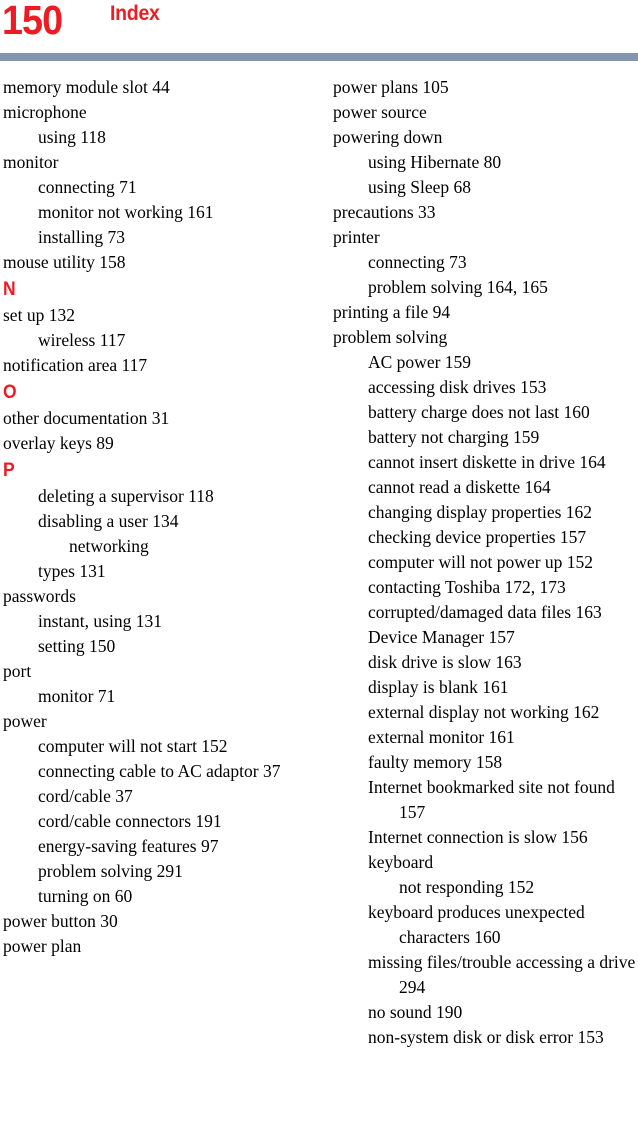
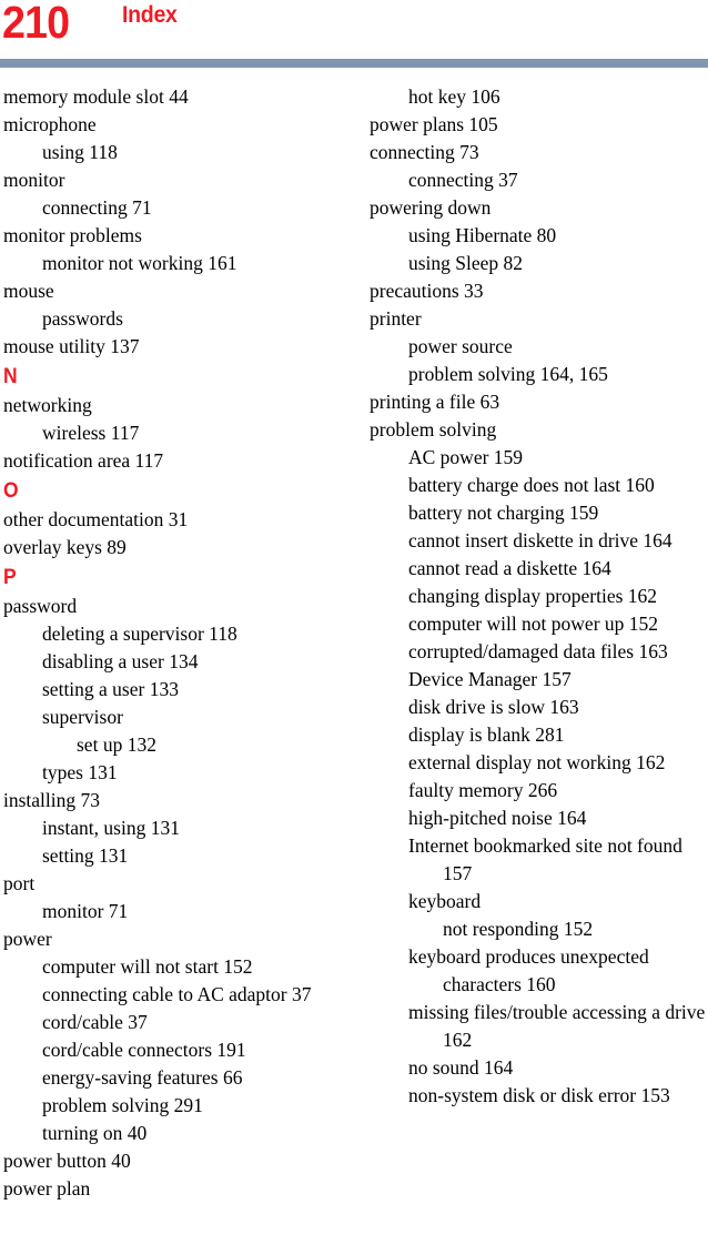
- 150
+ 210
  Index
  memory module slot 44
  microphone
  using 118
  monitor
  connecting 71
+ monitor problems
  monitor not working 161
+ mouse
- installing 73
+ passwords
- mouse utility 158
+ mouse utility 137
  N
- set up 132
+ networking
  wireless 117
  notification area 117
  O
  other documentation 31
  overlay keys 89
  P
+ password
  deleting a supervisor 118
  disabling a user 134
+ setting a user 133
+ supervisor
- networking
+ set up 132
  types 131
- passwords
+ installing 73
  instant, using 131
- setting 150
+ setting 131
  port
  monitor 71
  power
  computer will not start 152
  connecting cable to AC adaptor 37
  cord/cable 37
  cord/cable connectors 191
- energy-saving features 97
+ energy-saving features 66
  problem solving 291
- turning on 60
+ turning on 40
- power button 30
+ power button 40
  power plan
+ hot key 106
  power plans 105
- power source
+ connecting 73
+ connecting 37
  powering down
  using Hibernate 80
- using Sleep 68
+ using Sleep 82
  precautions 33
  printer
- connecting 73
+ power source
  problem solving 164, 165
- printing a file 94
+ printing a file 63
  problem solving
  AC power 159
- accessing disk drives 153
  battery charge does not last 160
  battery not charging 159
  cannot insert diskette in drive 164
  cannot read a diskette 164
  changing display properties 162
- checking device properties 157
  computer will not power up 152
- contacting Toshiba 172, 173
  corrupted/damaged data files 163
  Device Manager 157
  disk drive is slow 163
- display is blank 161
+ display is blank 281
  external display not working 162
- external monitor 161
- faulty memory 158
+ faulty memory 266
+ high-pitched noise 164
  Internet bookmarked site not found 157
- Internet connection is slow 156
  keyboard
  not responding 152
  keyboard produces unexpected characters 160
- missing files/trouble accessing a drive 294
+ missing files/trouble accessing a drive 162
- no sound 190
+ no sound 164
  non-system disk or disk error 153
